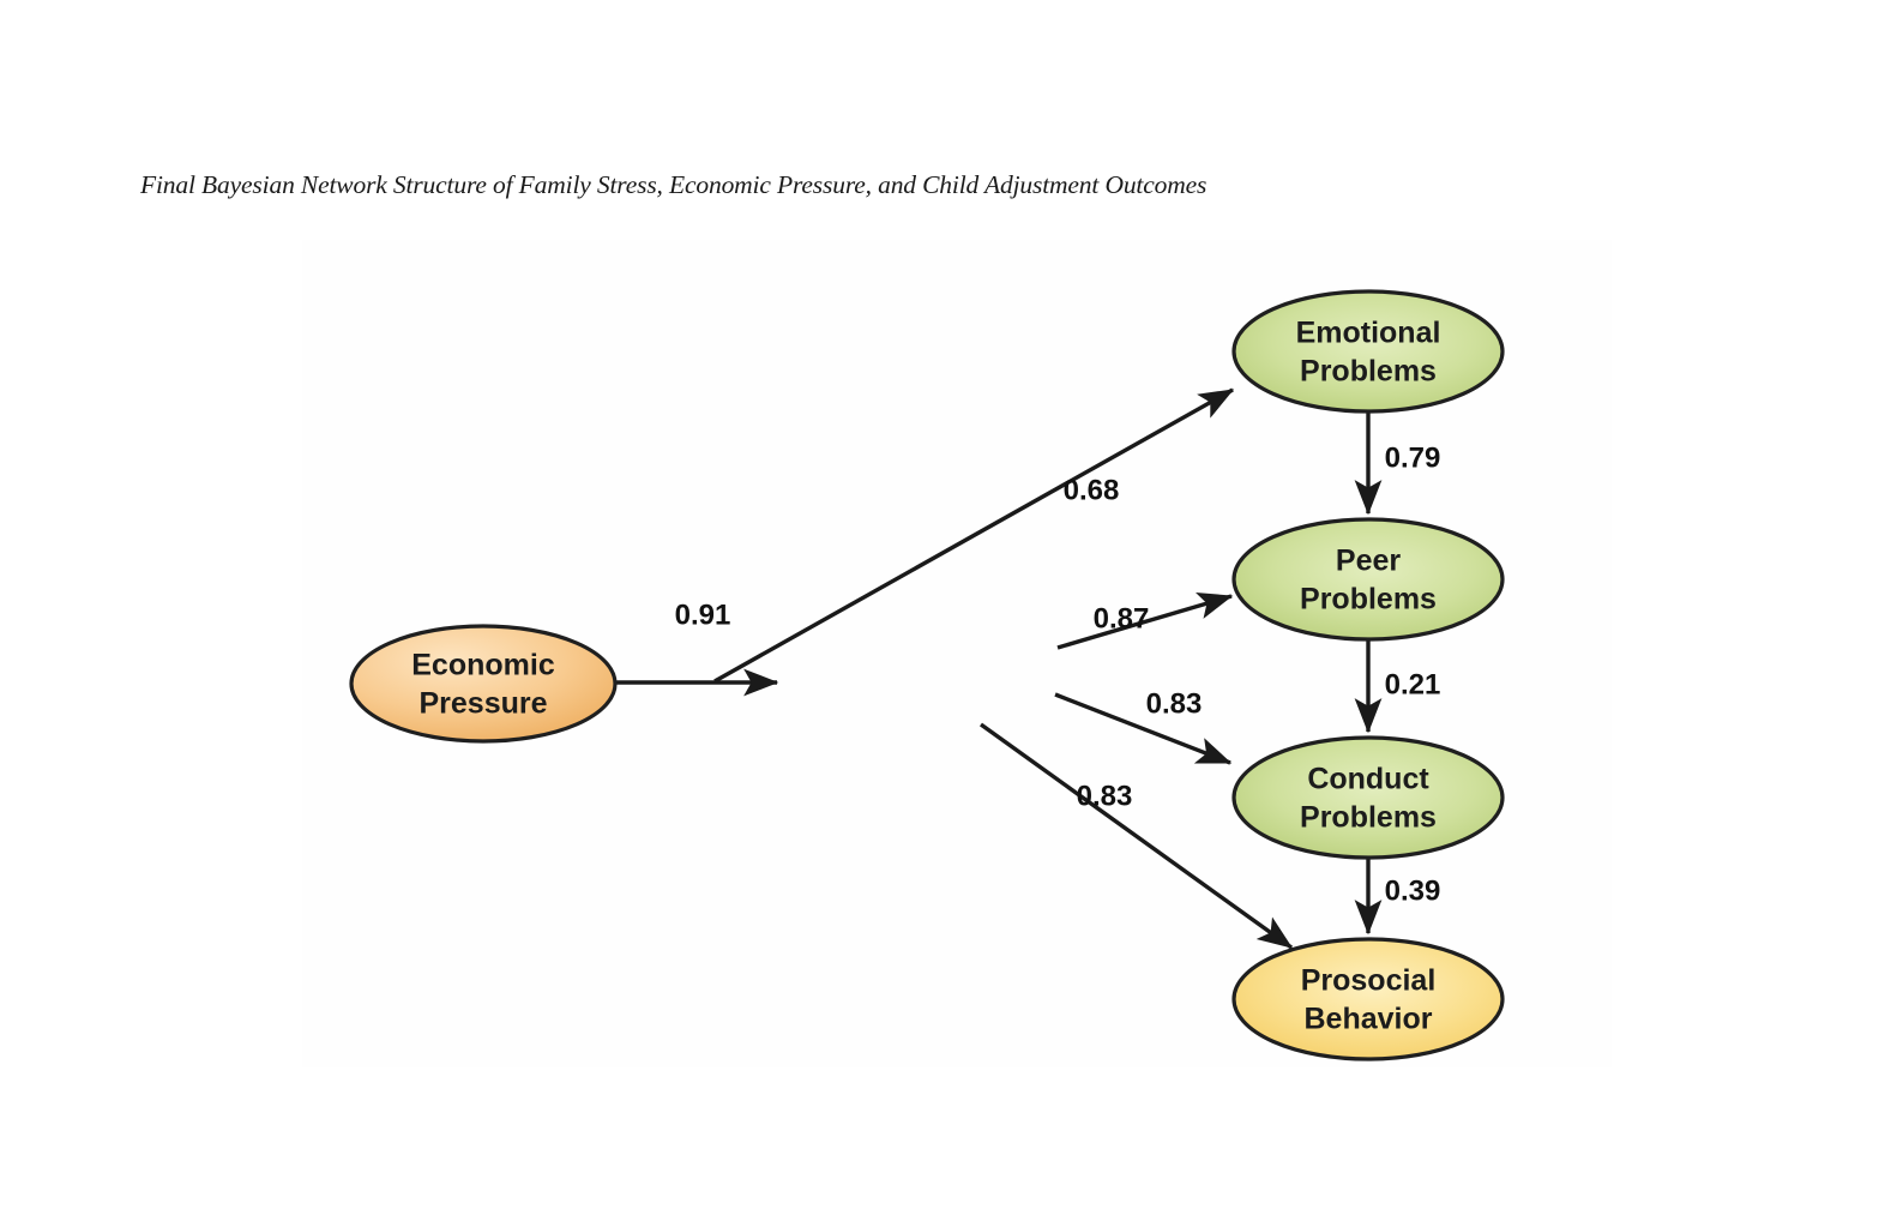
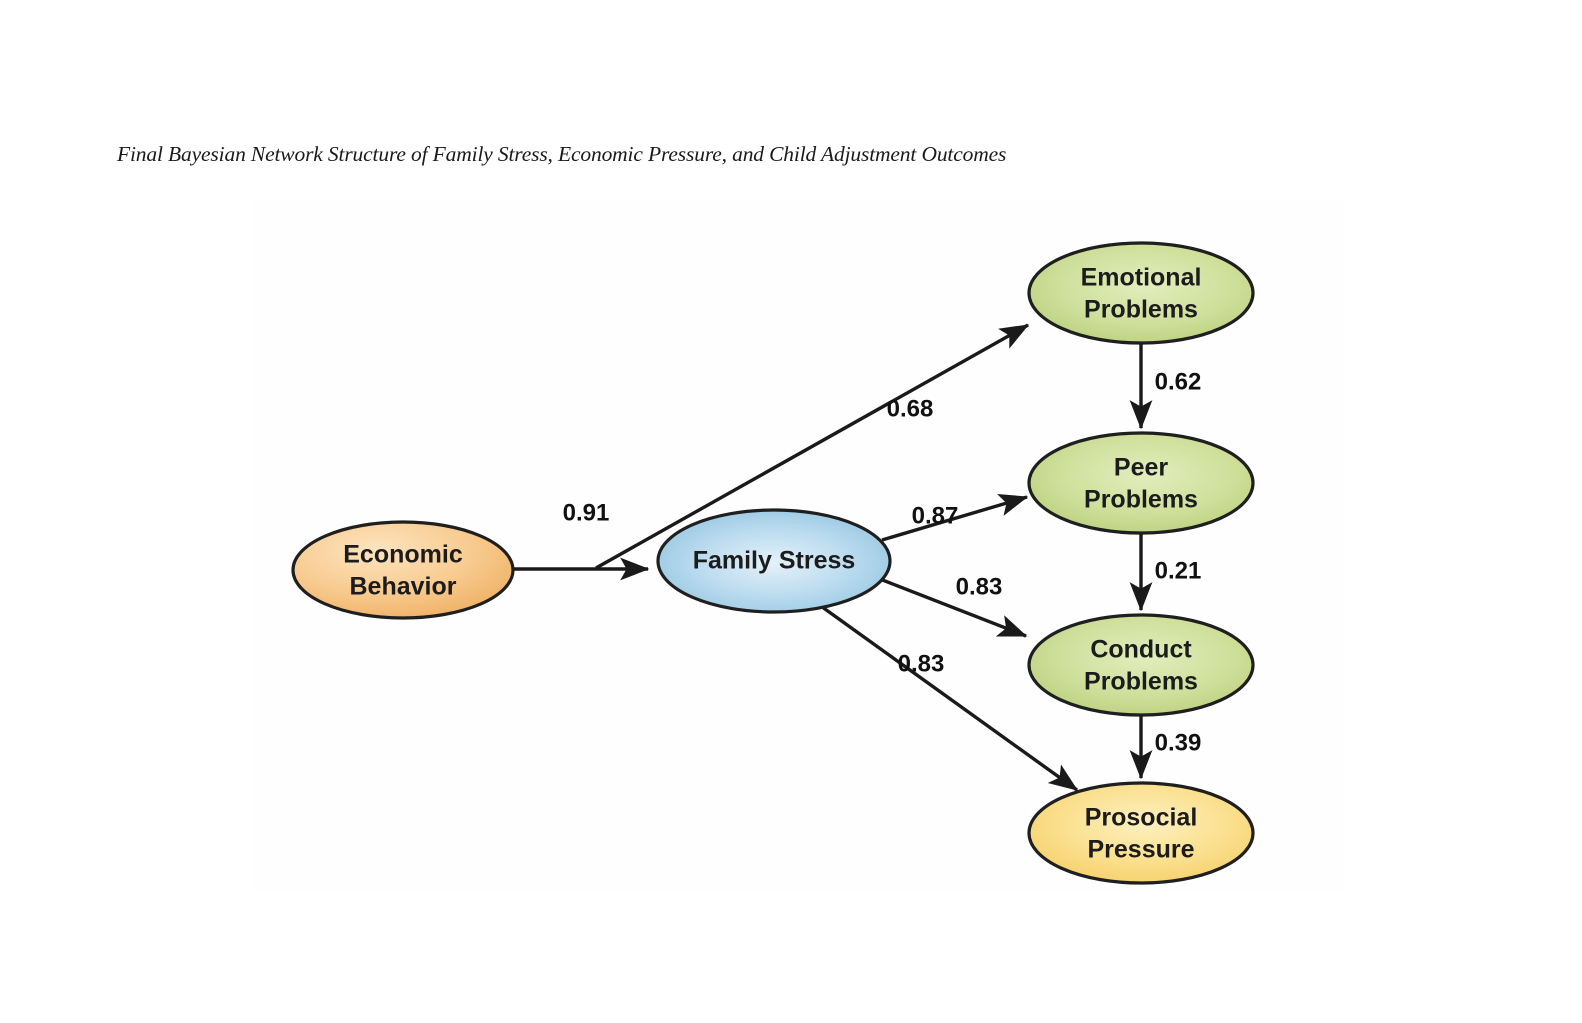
  Final Bayesian Network Structure of Family Stress, Economic Pressure, and Child Adjustment Outcomes
  0.91
  0.68
  0.87
  0.83
  0.83
- 0.79
+ 0.62
  0.21
  0.39
  Economic
- Pressure
+ Behavior
+ Family Stress
  Emotional
  Problems
  Peer
  Problems
  Conduct
  Problems
  Prosocial
- Behavior
+ Pressure
